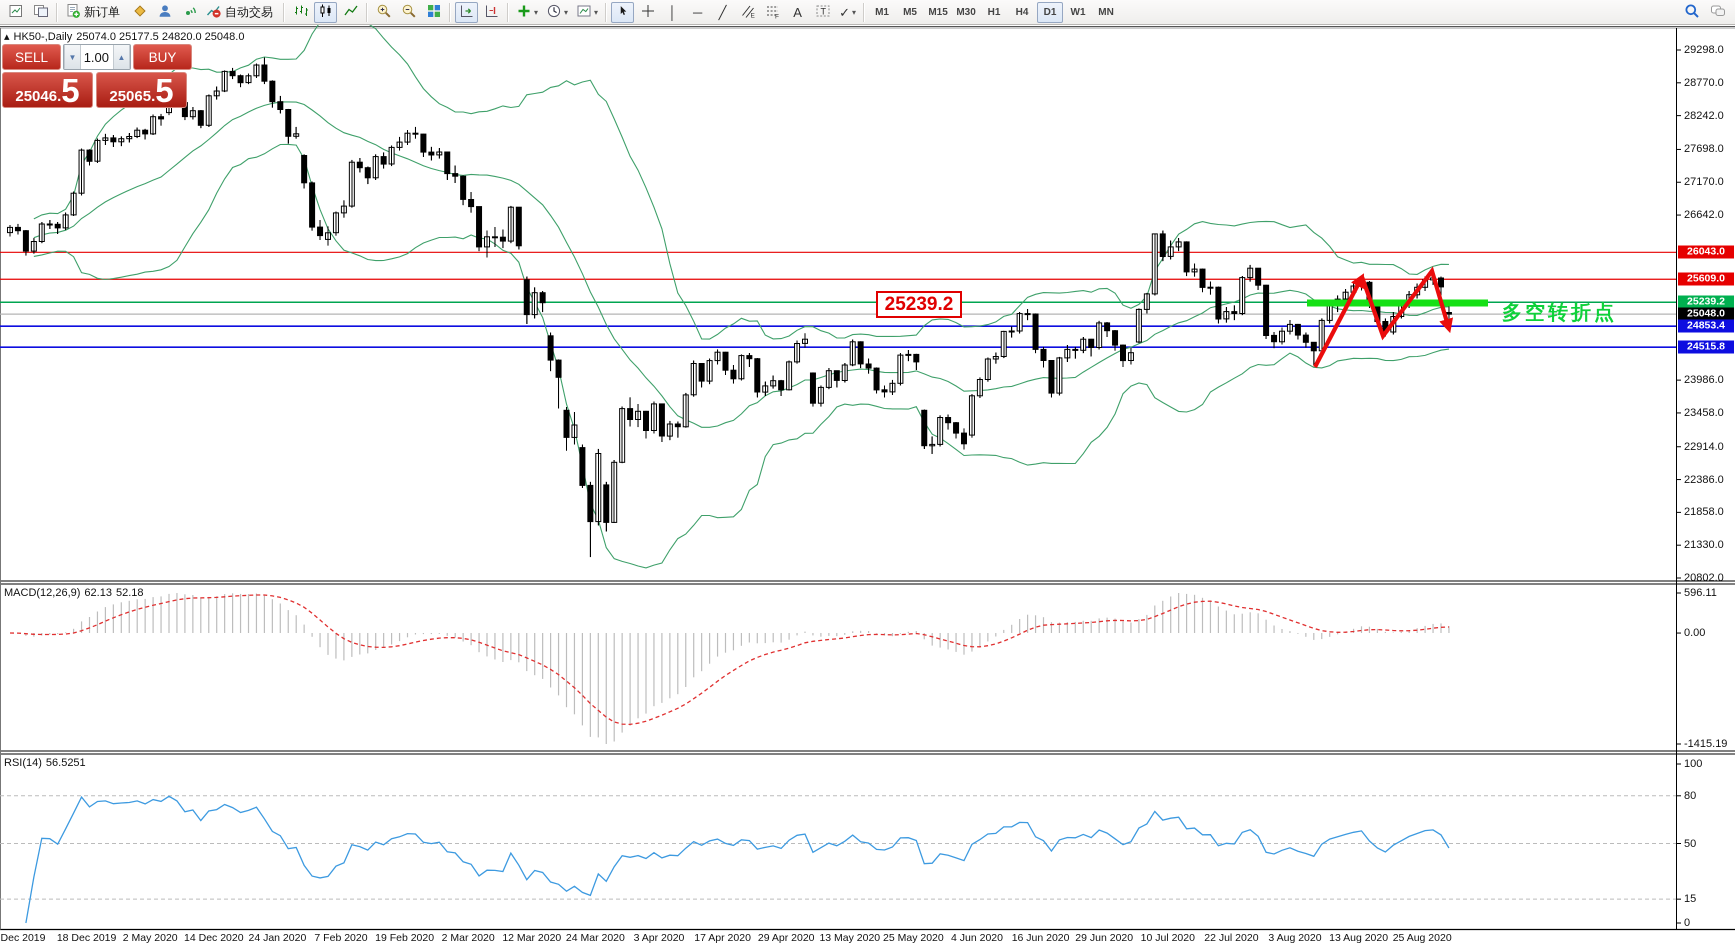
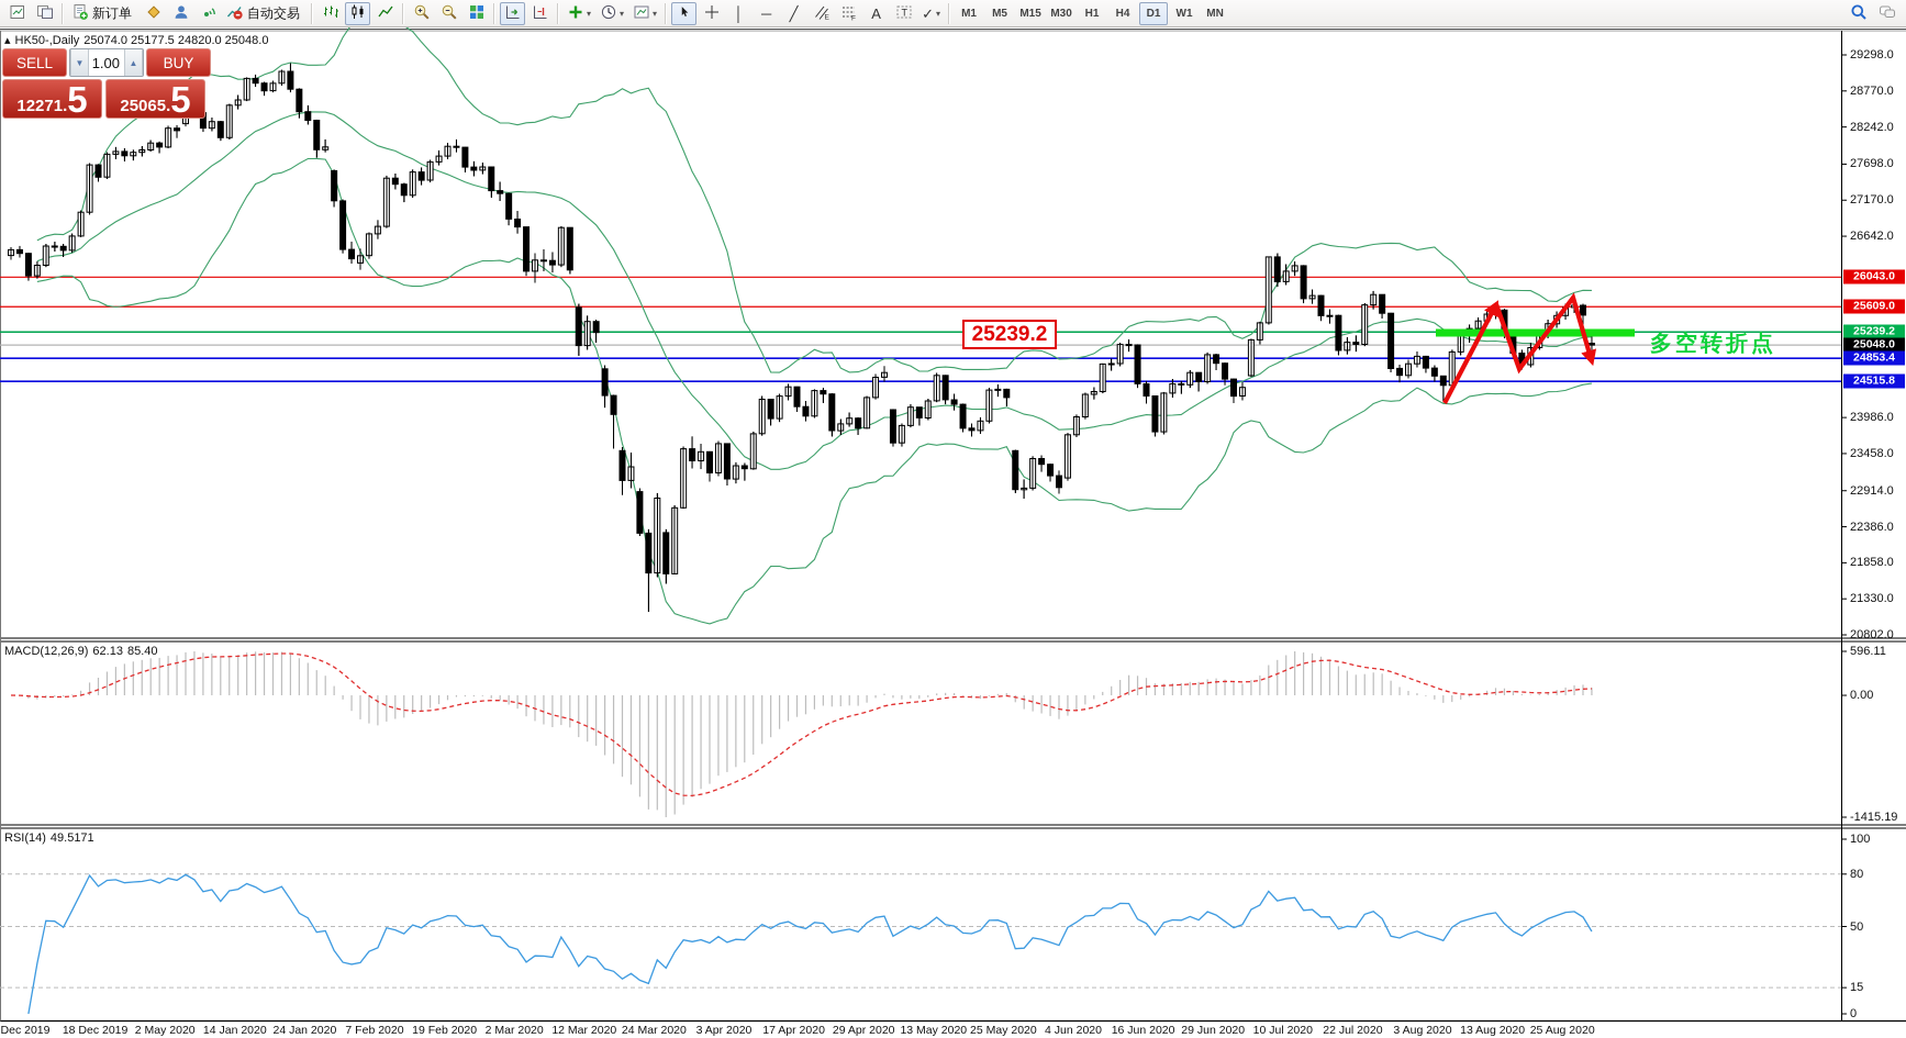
  新订单
  自动交易
  ▾
  ▾
  ▾
  │
  ─
  ╱
  A
  T
  ✓
  ▾
  M1
  M5
  M15
  M30
  H1
  H4
  D1
  W1
  MN
  ▴ HK50-,Daily 25074.0 25177.5 24820.0 25048.0
  SELL
  ▼
  1.00
  ▲
  BUY
- 25046.
+ 12271.
  5
  25065.
  5
- MACD(12,26,9) 62.13 52.18
+ MACD(12,26,9) 62.13 85.40
- RSI(14) 56.5251
+ RSI(14) 49.5171
  25239.2
  多空转折点
  29298.0
  28770.0
  28242.0
  27698.0
  27170.0
  26642.0
  23986.0
  23458.0
  22914.0
  22386.0
  21858.0
  21330.0
  20802.0
  26043.0
  25609.0
  25239.2
  25048.0
  24853.4
  24515.8
  596.11
  0.00
  -1415.19
  100
  80
  50
  15
  0
  Dec 2019
  18 Dec 2019
  2 May 2020
- 14 Dec 2020
+ 14 Jan 2020
  24 Jan 2020
  7 Feb 2020
  19 Feb 2020
  2 Mar 2020
  12 Mar 2020
  24 Mar 2020
  3 Apr 2020
  17 Apr 2020
  29 Apr 2020
  13 May 2020
  25 May 2020
  4 Jun 2020
  16 Jun 2020
  29 Jun 2020
  10 Jul 2020
  22 Jul 2020
  3 Aug 2020
  13 Aug 2020
  25 Aug 2020
